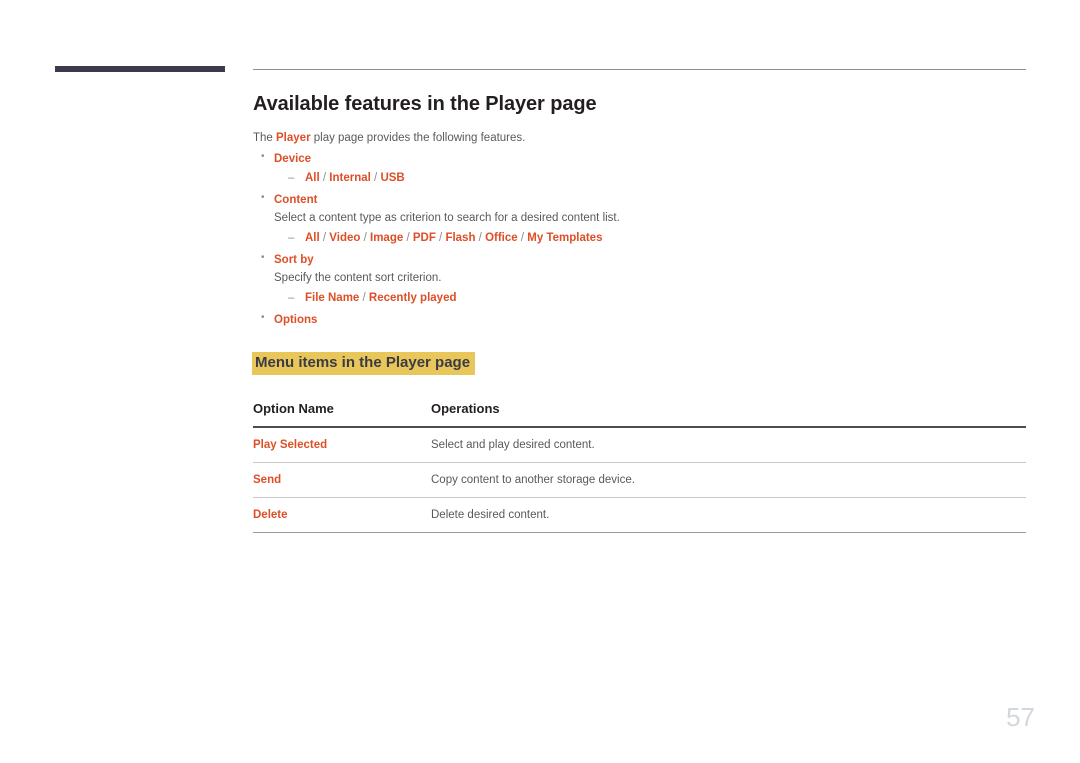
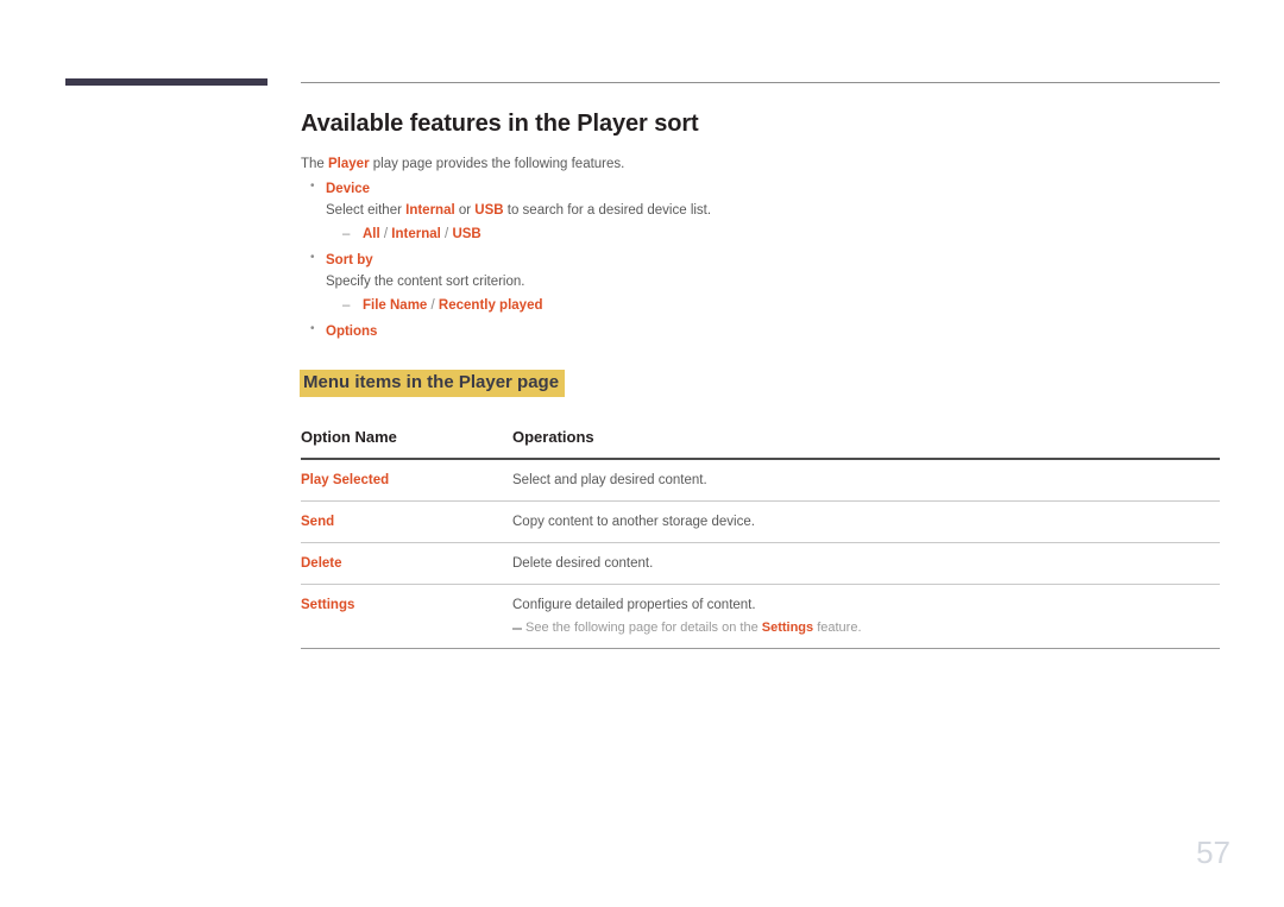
- Available features in the Player page
+ Available features in the Player sort
  The Player play page provides the following features.
  Device
+ Select either Internal or USB to search for a desired device list.
  All / Internal / USB
- Content
- Select a content type as criterion to search for a desired content list.
- All / Video / Image / PDF / Flash / Office / My Templates
  Sort by
  Specify the content sort criterion.
  File Name / Recently played
  Options
  Menu items in the Player page
  Option Name	Operations
  Play Selected	Select and play desired content.
  Send	Copy content to another storage device.
  Delete	Delete desired content.
+ Settings	Configure detailed properties of content. See the following page for details on the Settings feature.
  57
